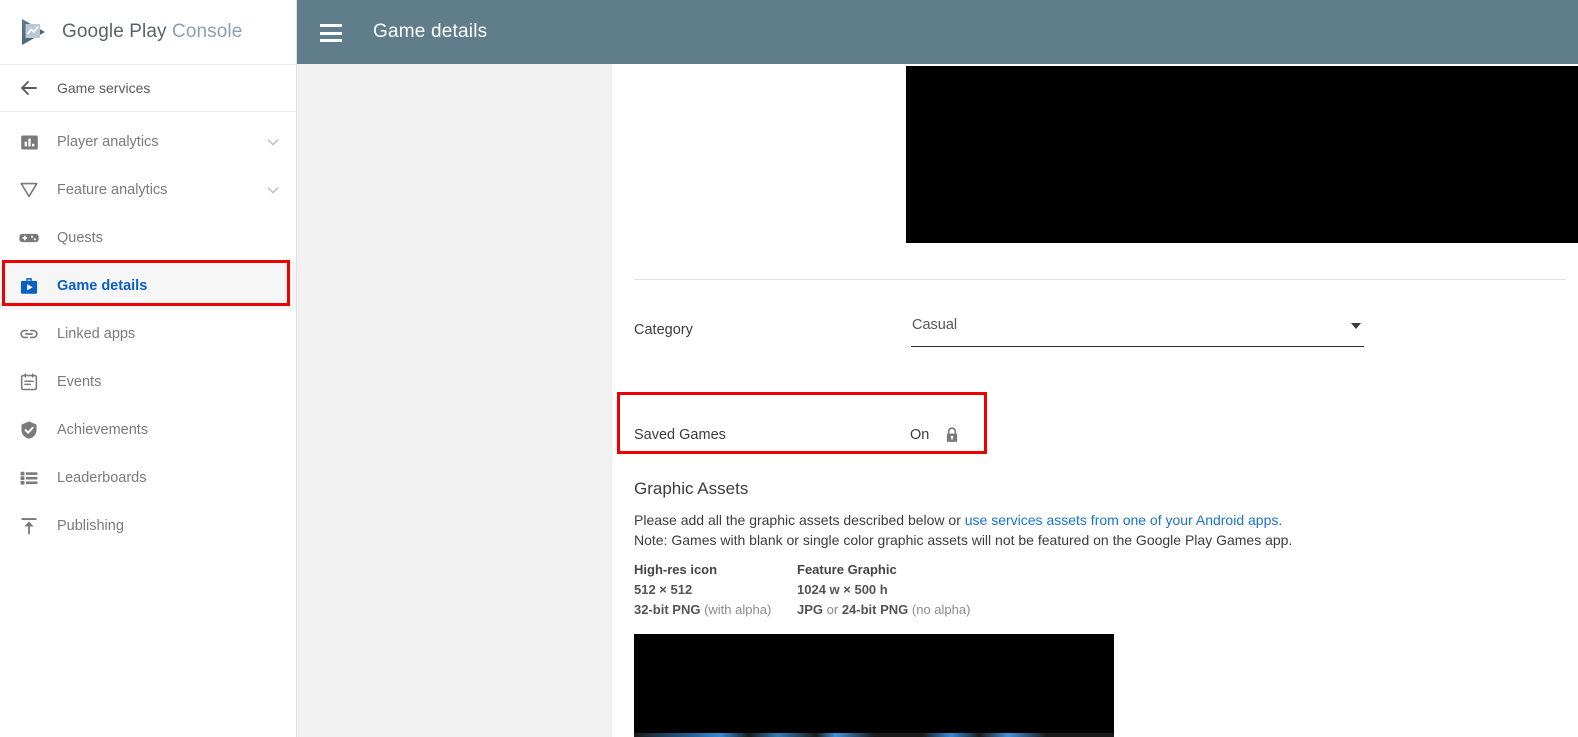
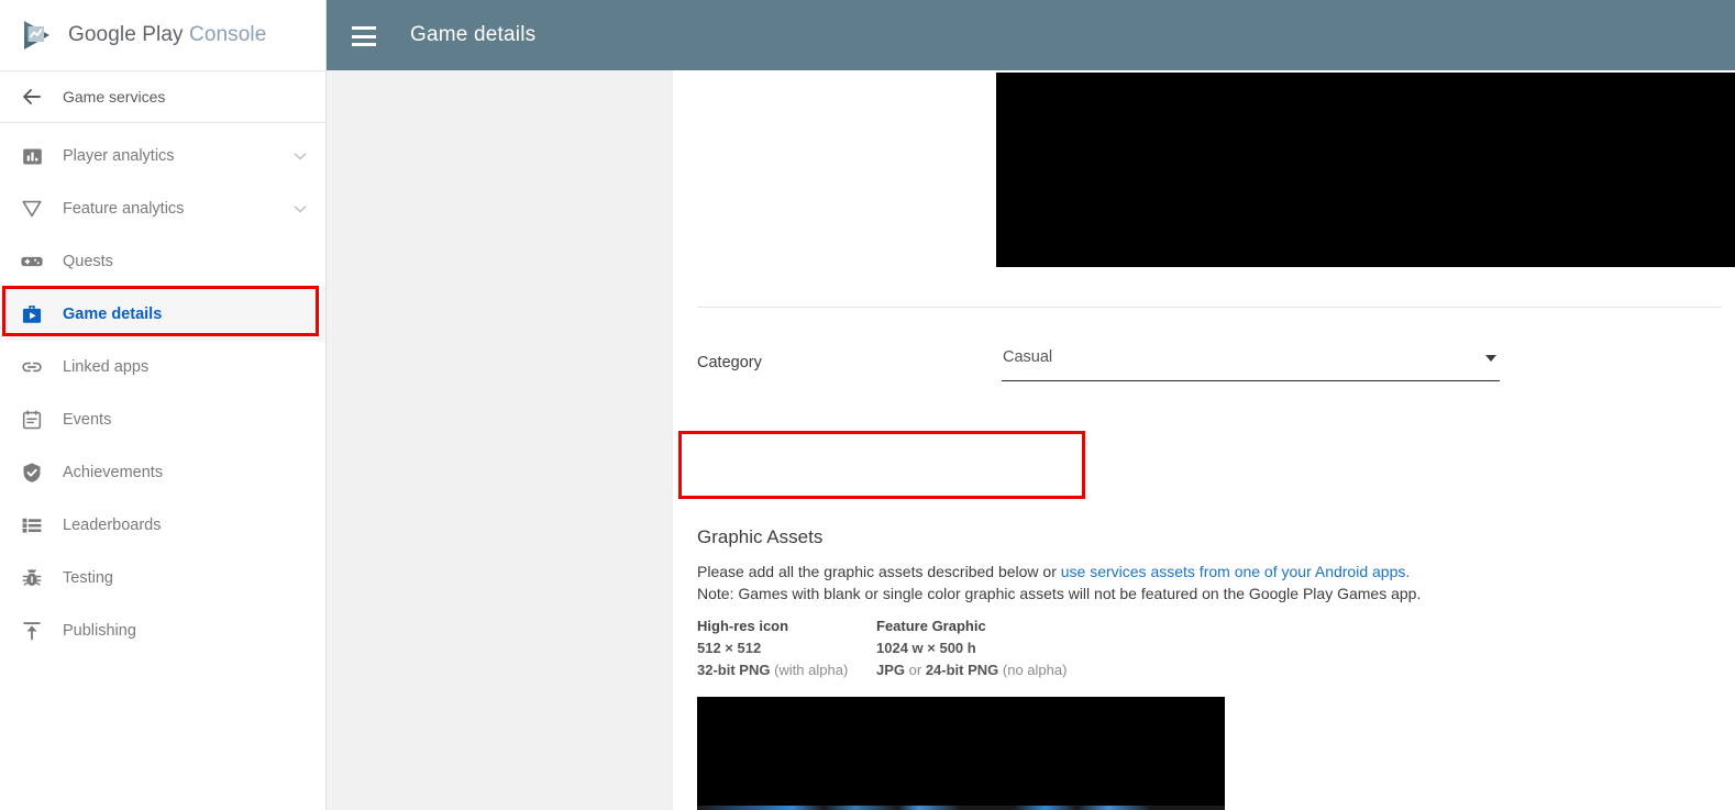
  Google Play Console
  Game services
  Player analytics
  Feature analytics
  Quests
  Game details
  Linked apps
  Events
  Achievements
  Leaderboards
+ Testing
  Publishing
  Game details
  Category
  Casual
- Saved Games
- On
  Graphic Assets
  Please add all the graphic assets described below or use services assets from one of your Android apps.
  Note: Games with blank or single color graphic assets will not be featured on the Google Play Games app.
  High-res icon
  512 × 512
  32-bit PNG (with alpha)
  Feature Graphic
  1024 w × 500 h
  JPG or 24-bit PNG (no alpha)
